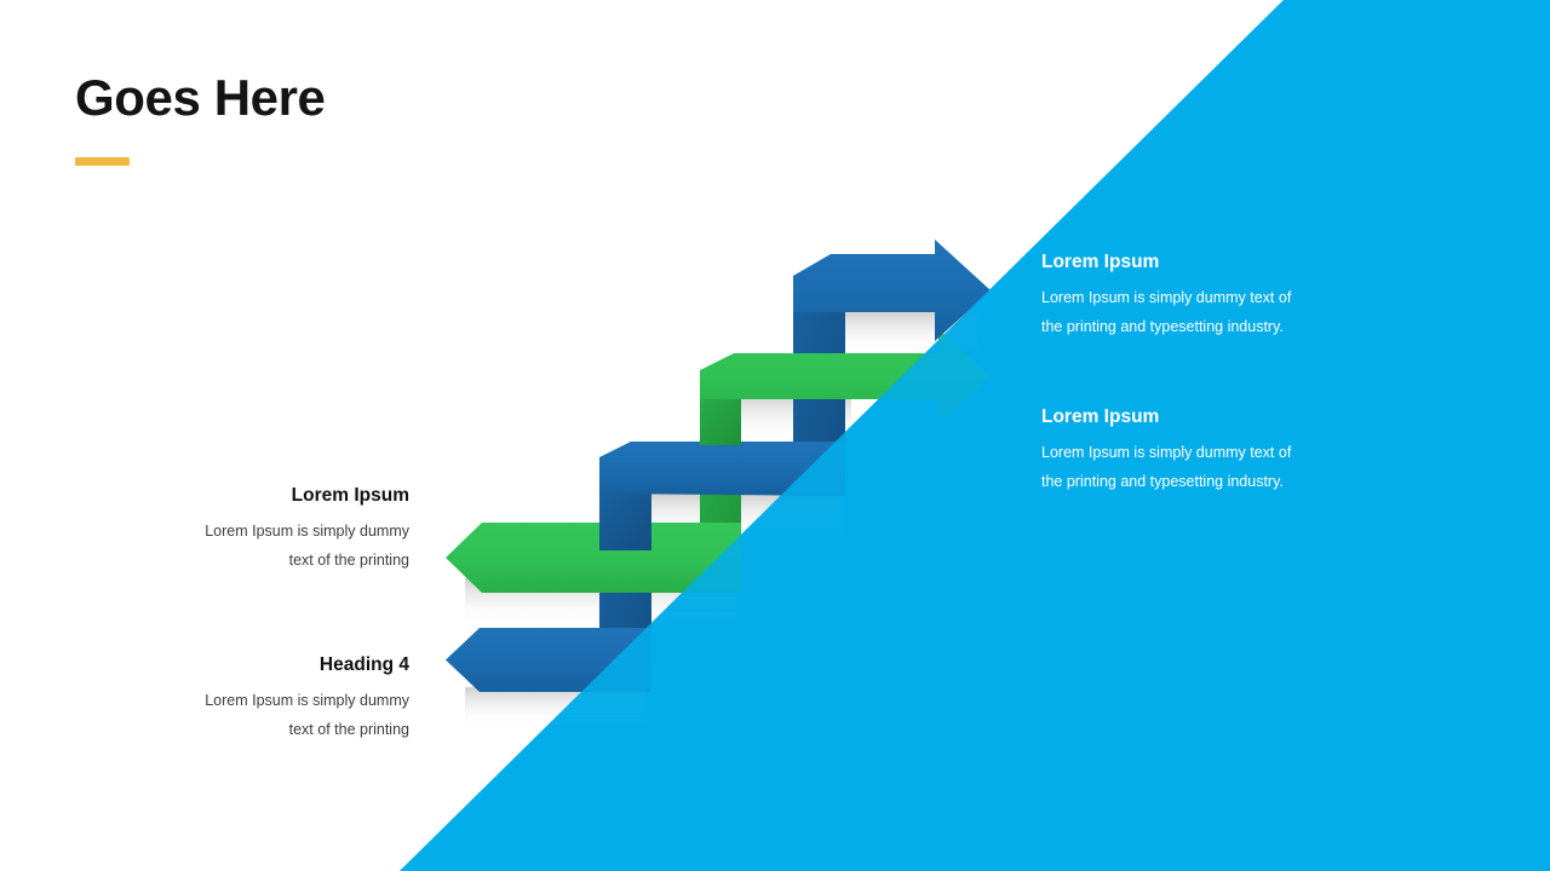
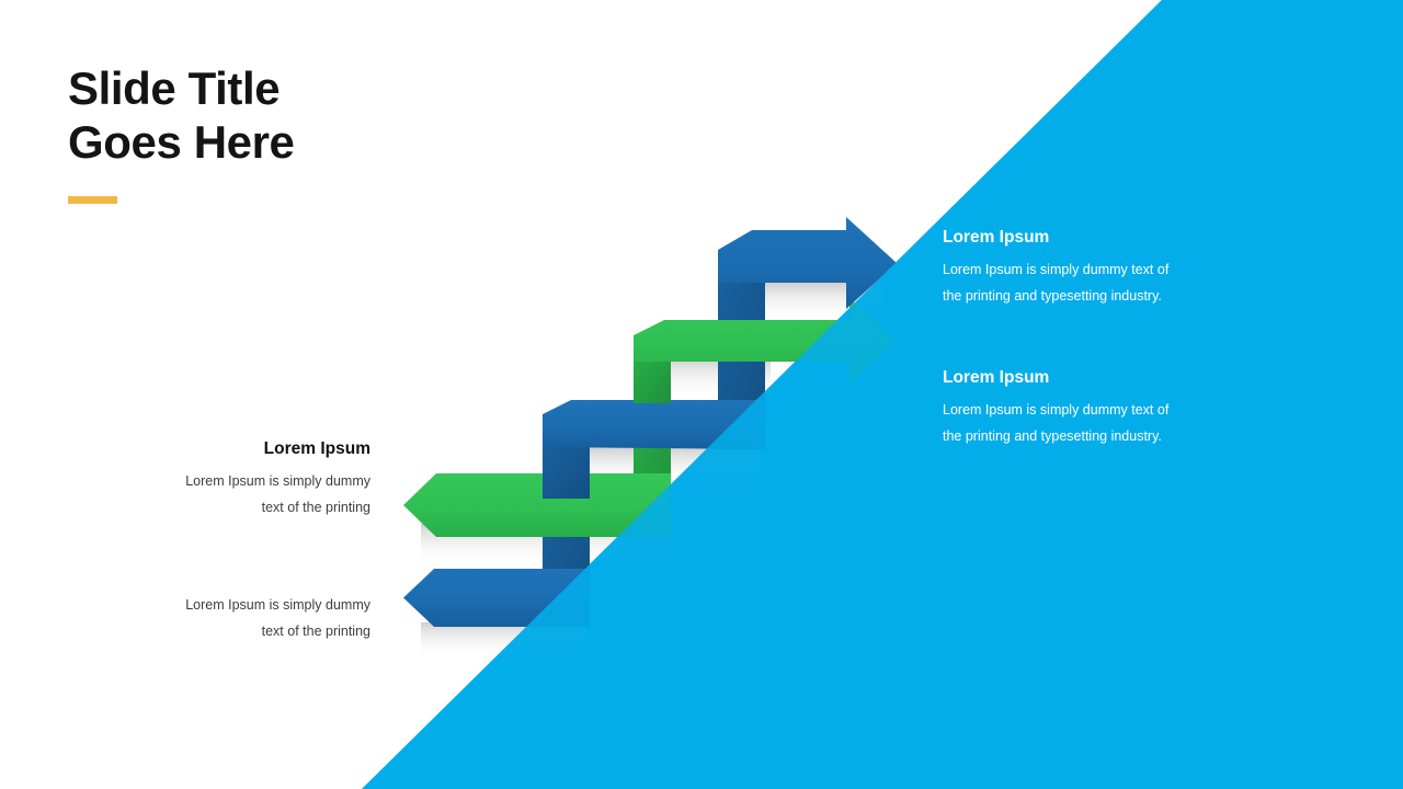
+ Slide Title
  Goes Here
  Lorem Ipsum
  Lorem Ipsum is simply dummy text of
  the printing and typesetting industry.
  Lorem Ipsum
  Lorem Ipsum is simply dummy text of
  the printing and typesetting industry.
  Lorem Ipsum
  Lorem Ipsum is simply dummy
  text of the printing
- Heading 4
  Lorem Ipsum is simply dummy
  text of the printing
